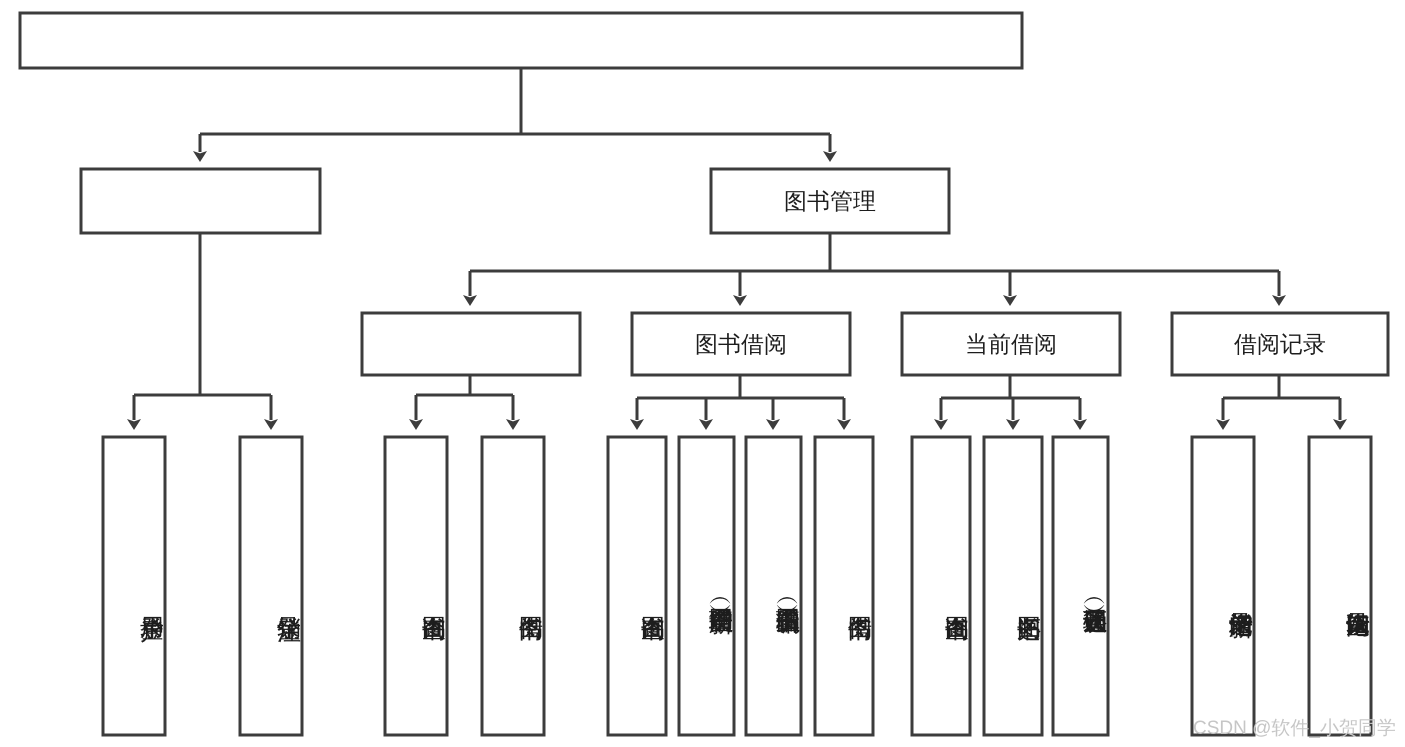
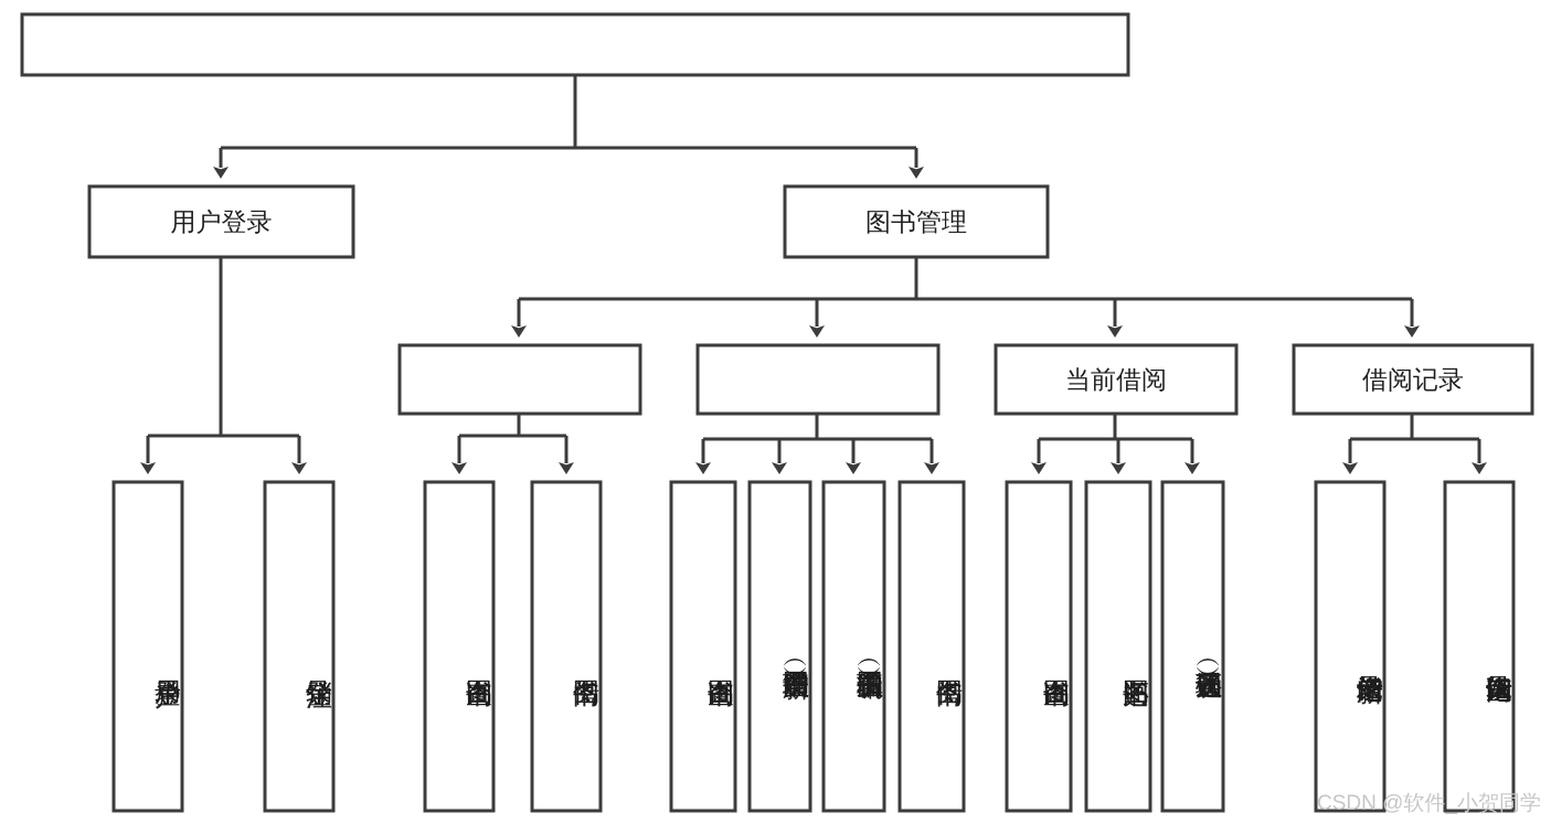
+ 用户登录
  图书管理
- 图书借阅
  当前借阅
  借阅记录
  CSDN @软件_小贺同学
